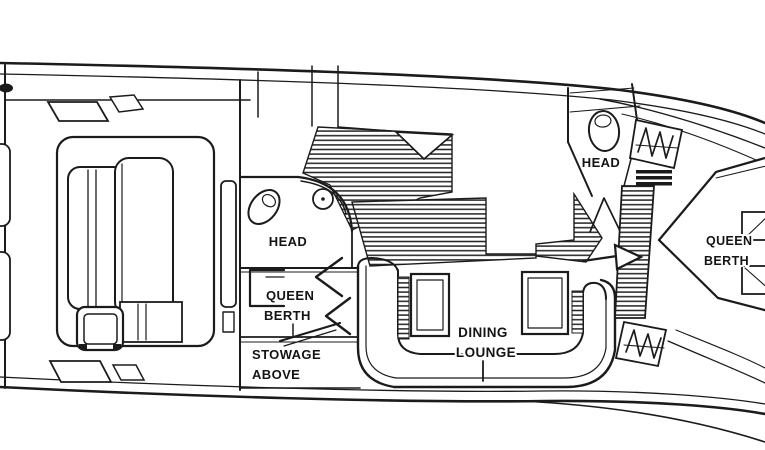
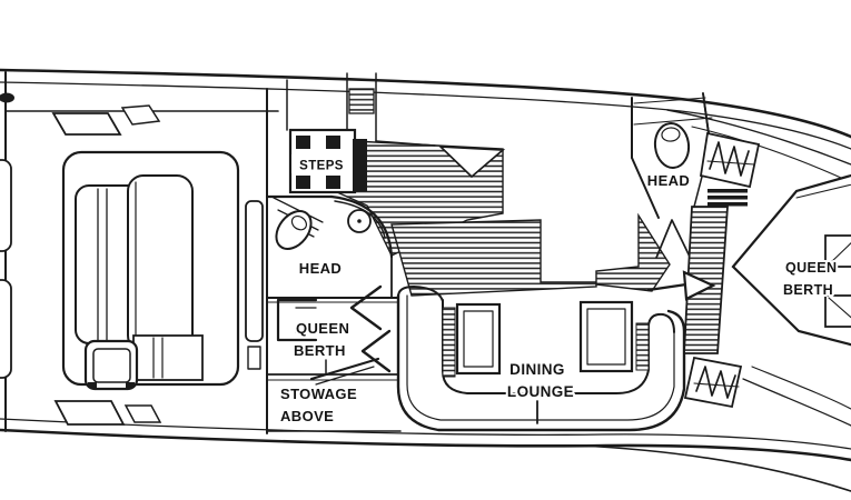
+ STEPS
  HEAD
  HEAD
  QUEEN
  BERTH
  STOWAGE
  ABOVE
  DINING
  LOUNGE
  QUEEN
  BERTH
